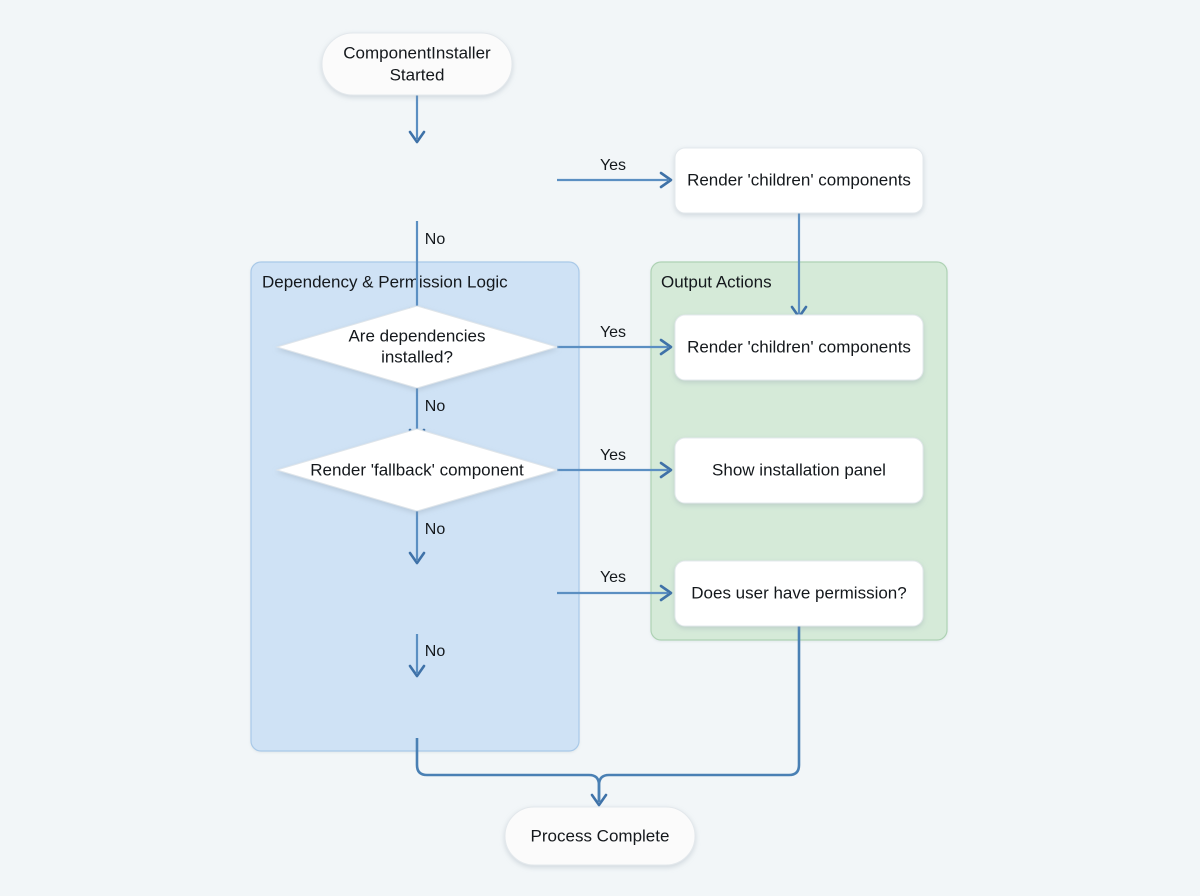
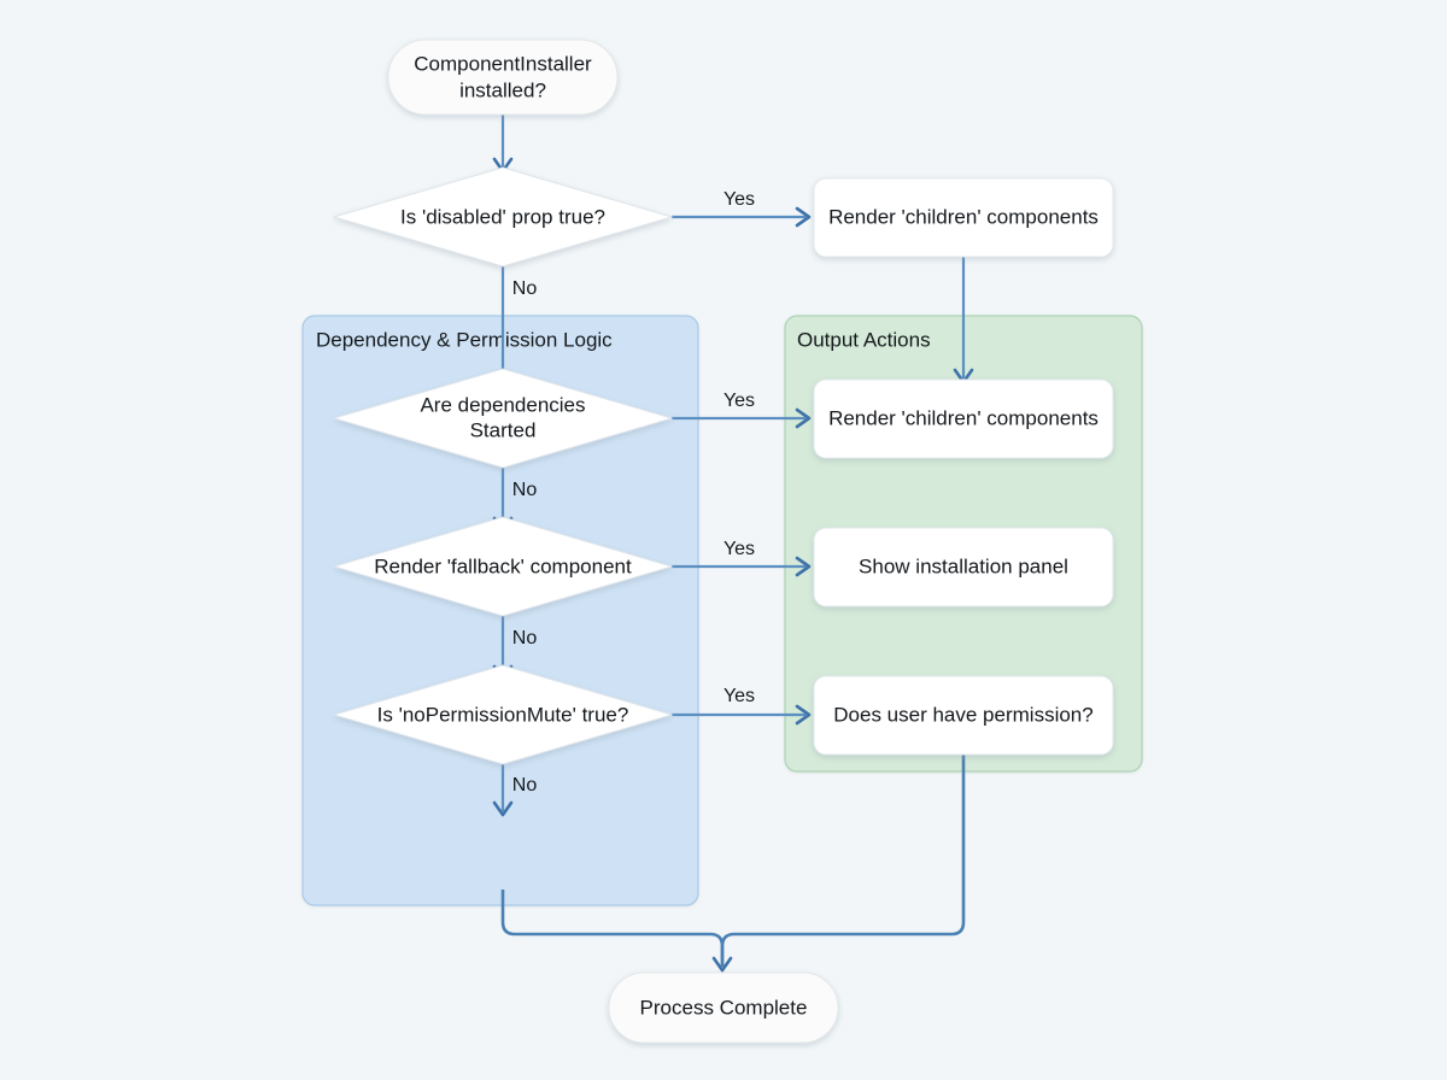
  Dependency & Permission Logic
  Output Actions
  Yes
  No
  Yes
  No
  Yes
  No
  Yes
  No
  ComponentInstaller
- Started
+ installed?
+ Is 'disabled' prop true?
  Render 'children' components
  Are dependencies
- installed?
+ Started
  Render 'children' components
  Render 'fallback' component
  Show installation panel
+ Is 'noPermissionMute' true?
  Does user have permission?
  Process Complete
